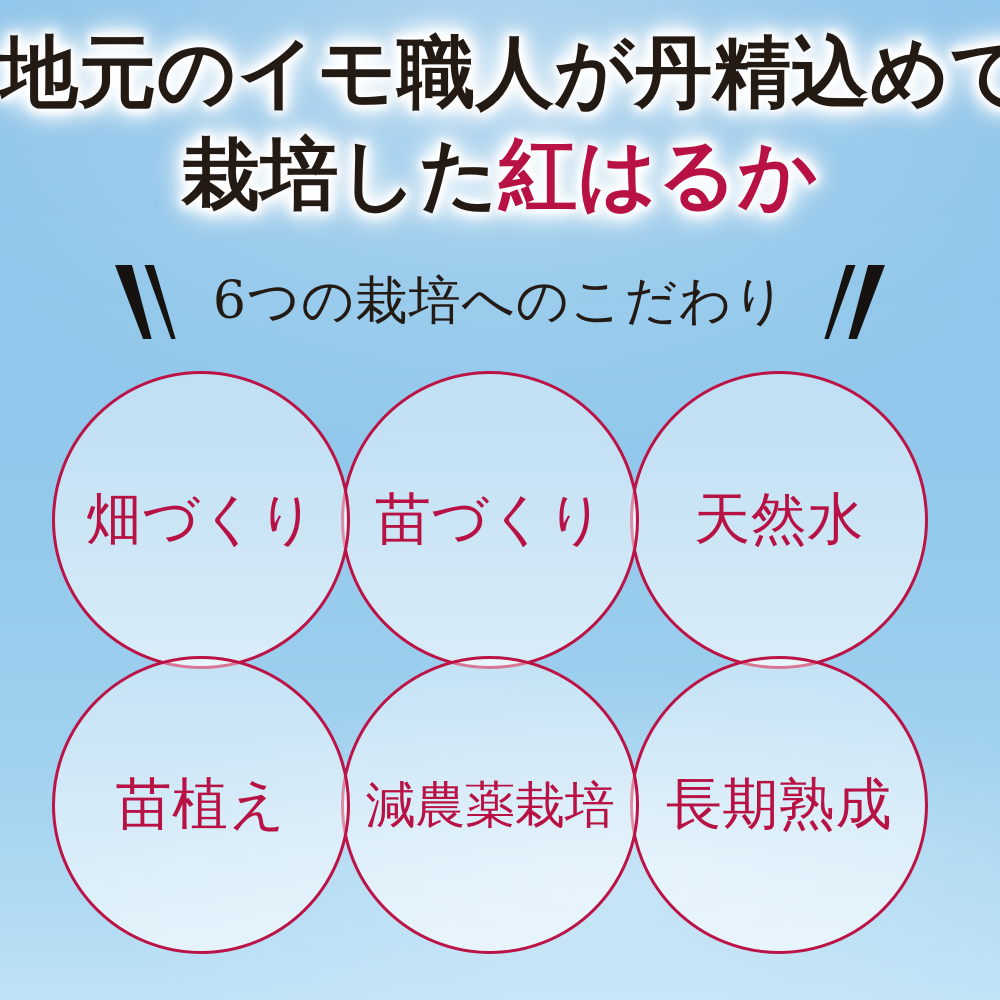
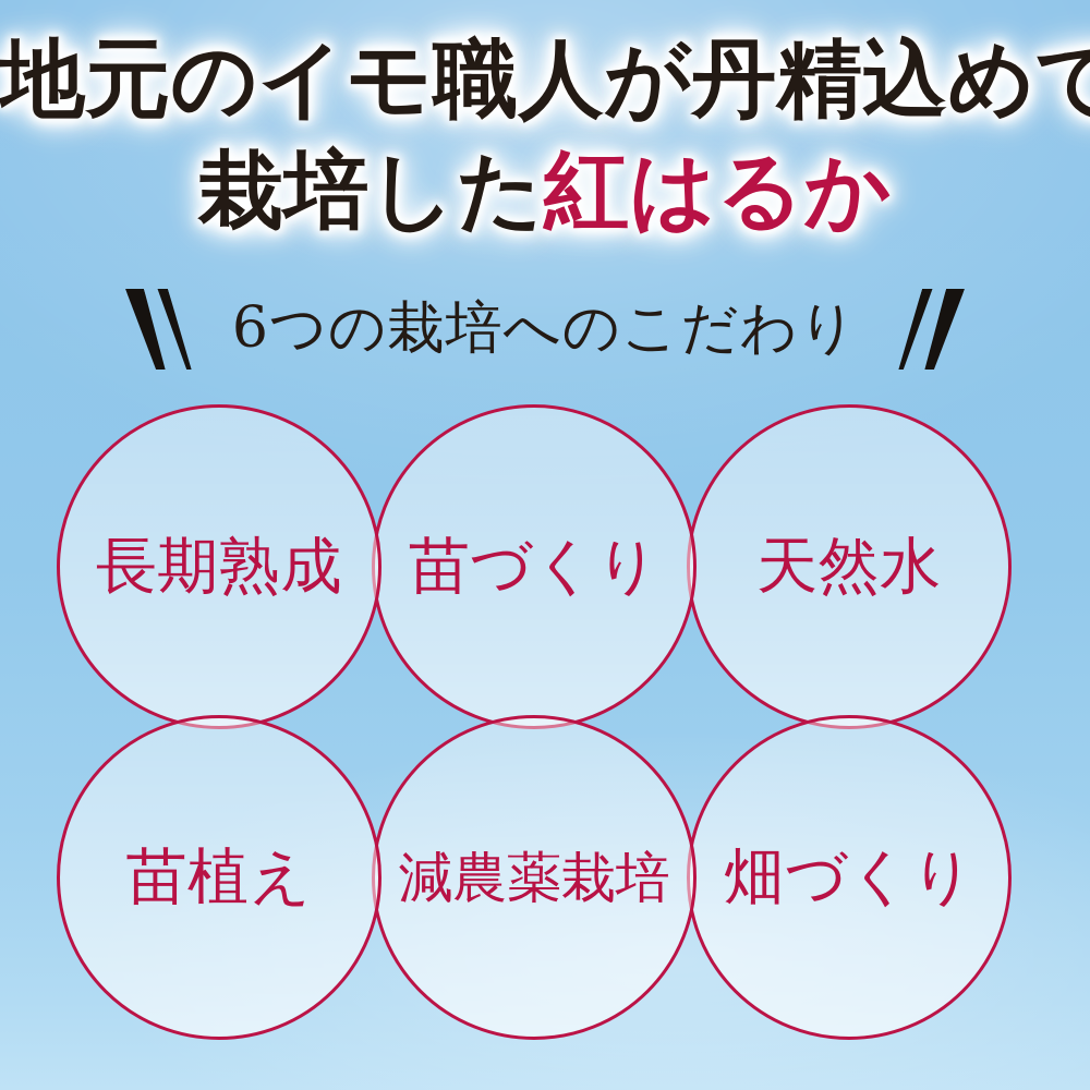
  地元のイモ職人が丹精込めて
  栽培した紅はるか
  6つの栽培へのこだわり
- 畑づくり
+ 長期熟成
  苗づくり
  天然水
  苗植え
  減農薬栽培
- 長期熟成
+ 畑づくり
